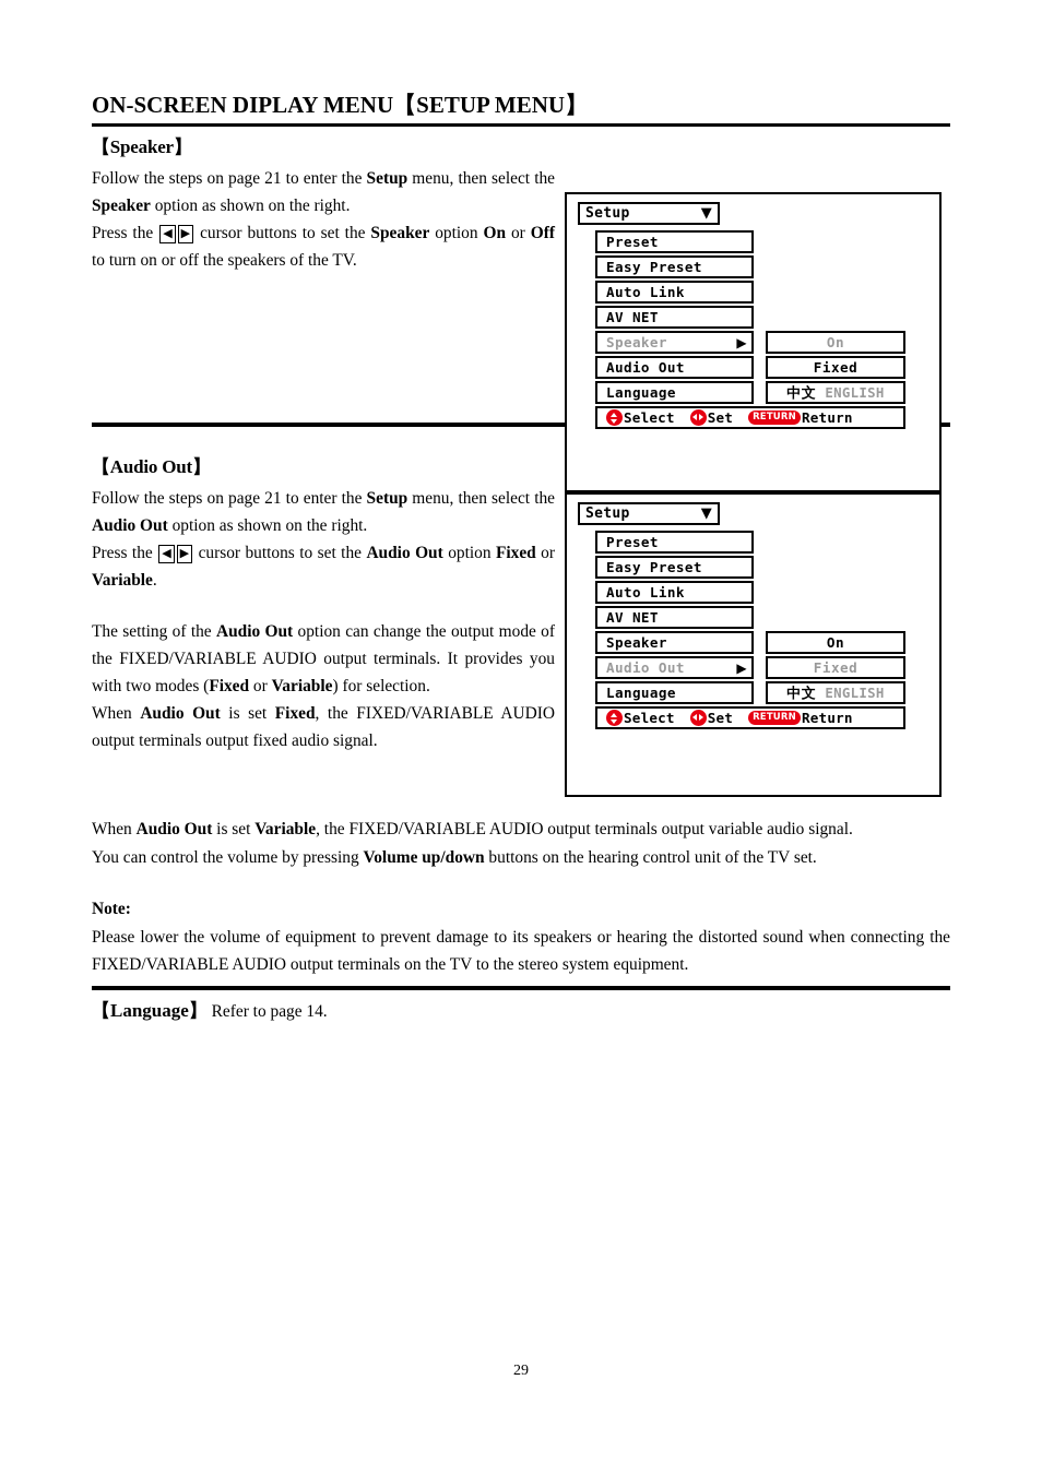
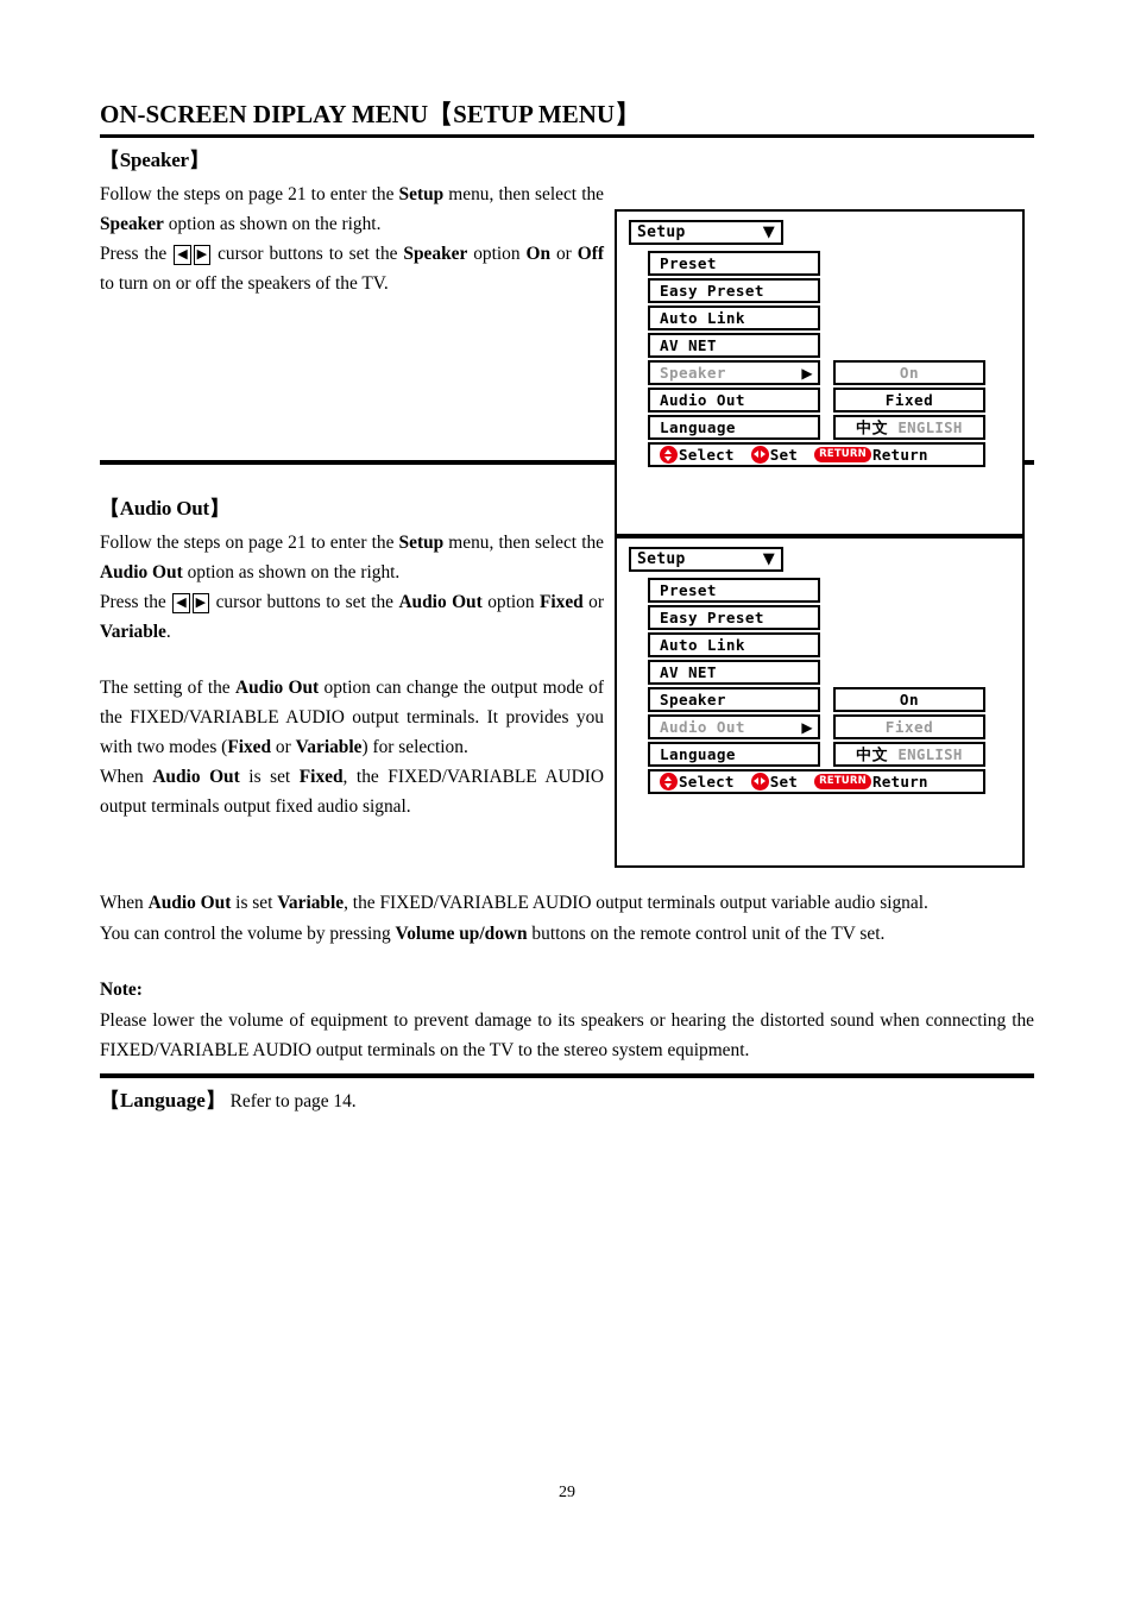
  ON-SCREEN DIPLAY MENU【SETUP MENU】
  【Speaker】
  Follow the steps on page 21 to enter the Setup menu, then select the Speaker option as shown on the right.
  Press the ◀ ▶ cursor buttons to set the Speaker option On or Off to turn on or off the speakers of the TV.
  Setup
  ▼
  Preset
  Easy Preset
  Auto Link
  AV NET
  Speaker
  ▶
  On
  Audio Out
  Fixed
  Language
  中文
  ENGLISH
  Select
  Set
  RETURN
  Return
  【Audio Out】
  Follow the steps on page 21 to enter the Setup menu, then select the Audio Out option as shown on the right.
  Press the ◀ ▶ cursor buttons to set the Audio Out option Fixed or Variable.
  The setting of the Audio Out option can change the output mode of the FIXED/VARIABLE AUDIO output terminals. It provides you with two modes (Fixed or Variable) for selection.
  When Audio Out is set Fixed, the FIXED/VARIABLE AUDIO output terminals output fixed audio signal.
  Setup
  ▼
  Preset
  Easy Preset
  Auto Link
  AV NET
  Speaker
  On
  Audio Out
  ▶
  Fixed
  Language
  中文
  ENGLISH
  Select
  Set
  RETURN
  Return
  When Audio Out is set Variable, the FIXED/VARIABLE AUDIO output terminals output variable audio signal.
- You can control the volume by pressing Volume up/down buttons on the hearing control unit of the TV set.
+ You can control the volume by pressing Volume up/down buttons on the remote control unit of the TV set.
  Note:
  Please lower the volume of equipment to prevent damage to its speakers or hearing the distorted sound when connecting the FIXED/VARIABLE AUDIO output terminals on the TV to the stereo system equipment.
  【Language】 Refer to page 14.
  29
